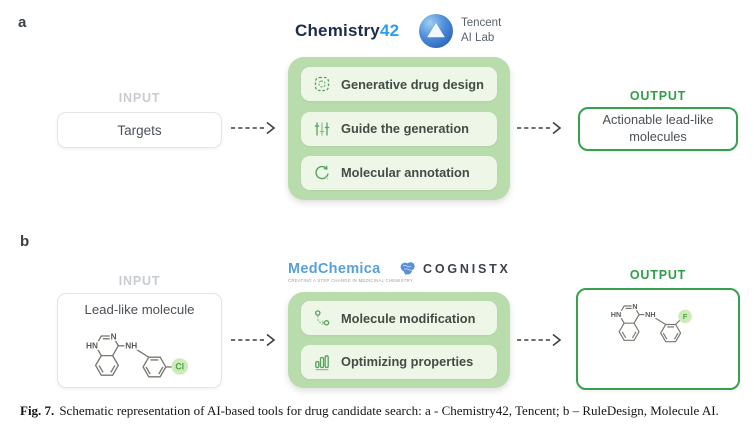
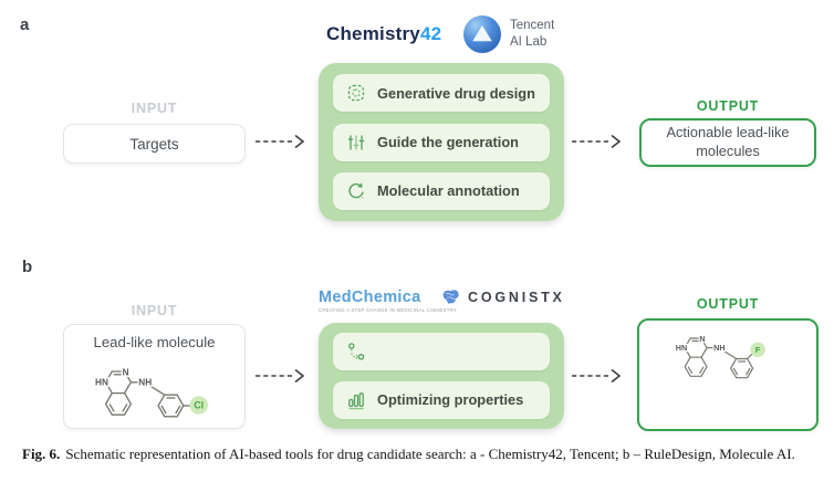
  a
  Chemistry42
  Tencent
  AI Lab
  INPUT
  Targets
  Generative drug design
  Guide the generation
  Molecular annotation
  OUTPUT
  Actionable lead-like molecules
  b
  MedChemica
  COGNISTX
  INPUT
  Lead-like molecule
  HN
  N
  NH
  Cl
- Molecule modification
  Optimizing properties
  OUTPUT
  HN
  N
  NH
  F
- Fig. 7. Schematic representation of AI-based tools for drug candidate search: a - Chemistry42, Tencent; b – RuleDesign, Molecule AI.
+ Fig. 6. Schematic representation of AI-based tools for drug candidate search: a - Chemistry42, Tencent; b – RuleDesign, Molecule AI.
